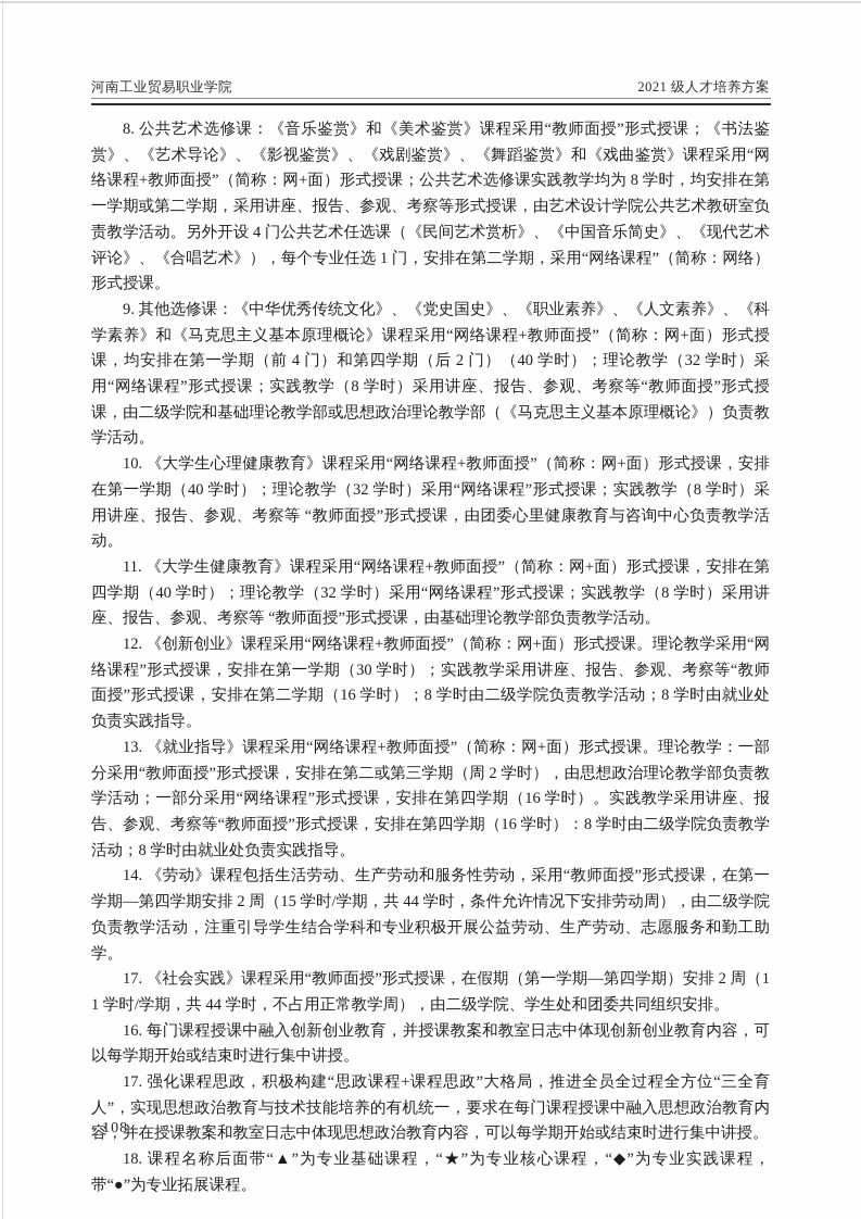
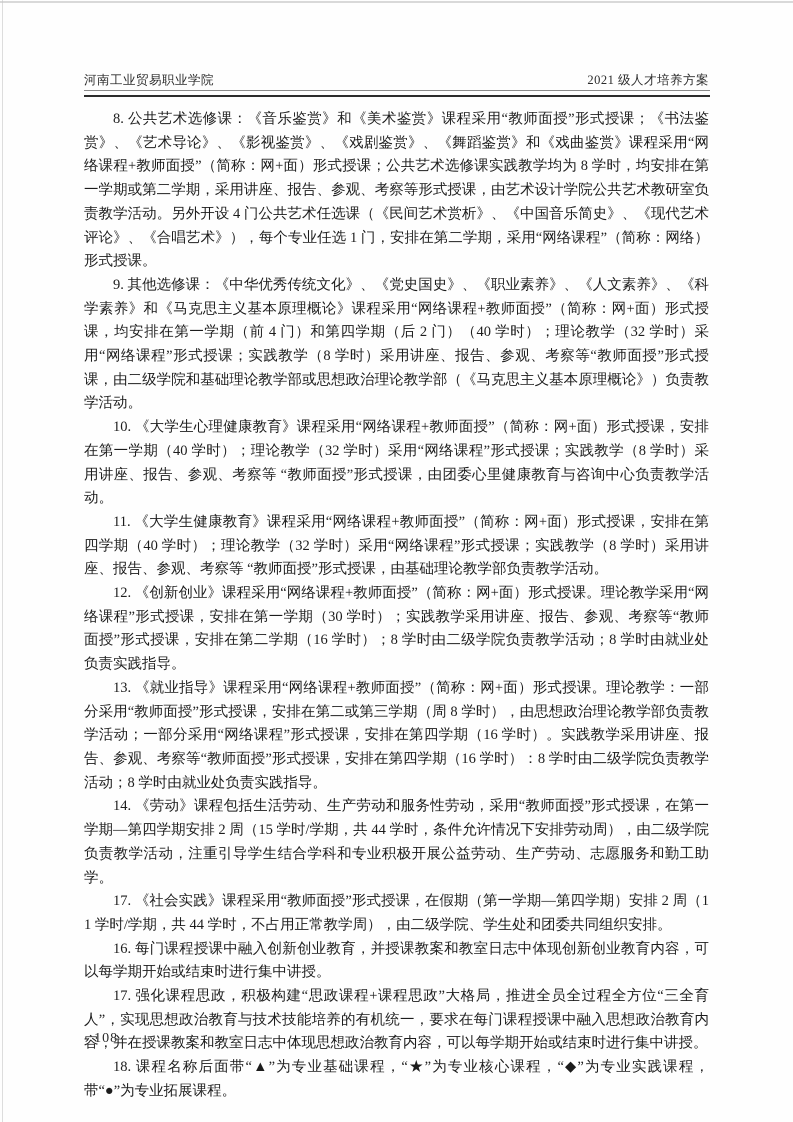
  河南工业贸易职业学院
  2021 级人才培养方案
  8. 公共艺术选修课：《音乐鉴赏》和《美术鉴赏》课程采用“教师面授”形式授课；《书法鉴赏》、《艺术导论》、《影视鉴赏》、《戏剧鉴赏》、《舞蹈鉴赏》和《戏曲鉴赏》课程采用“网络课程+教师面授”（简称：网+面）形式授课；公共艺术选修课实践教学均为 8 学时，均安排在第一学期或第二学期，采用讲座、报告、参观、考察等形式授课，由艺术设计学院公共艺术教研室负责教学活动。另外开设 4 门公共艺术任选课（《民间艺术赏析》、《中国音乐简史》、《现代艺术评论》、《合唱艺术》），每个专业任选 1 门，安排在第二学期，采用“网络课程”（简称：网络）形式授课。
  9. 其他选修课：《中华优秀传统文化》、《党史国史》、《职业素养》、《人文素养》、《科学素养》和《马克思主义基本原理概论》课程采用“网络课程+教师面授”（简称：网+面）形式授课，均安排在第一学期（前 4 门）和第四学期（后 2 门）（40 学时）；理论教学（32 学时）采用“网络课程”形式授课；实践教学（8 学时）采用讲座、报告、参观、考察等“教师面授”形式授课，由二级学院和基础理论教学部或思想政治理论教学部（《马克思主义基本原理概论》）负责教学活动。
  10. 《大学生心理健康教育》课程采用“网络课程+教师面授”（简称：网+面）形式授课，安排在第一学期（40 学时）；理论教学（32 学时）采用“网络课程”形式授课；实践教学（8 学时）采用讲座、报告、参观、考察等 “教师面授”形式授课，由团委心里健康教育与咨询中心负责教学活动。
  11. 《大学生健康教育》课程采用“网络课程+教师面授”（简称：网+面）形式授课，安排在第四学期（40 学时）；理论教学（32 学时）采用“网络课程”形式授课；实践教学（8 学时）采用讲座、报告、参观、考察等 “教师面授”形式授课，由基础理论教学部负责教学活动。
  12. 《创新创业》课程采用“网络课程+教师面授”（简称：网+面）形式授课。理论教学采用“网络课程”形式授课，安排在第一学期（30 学时）；实践教学采用讲座、报告、参观、考察等“教师面授”形式授课，安排在第二学期（16 学时）；8 学时由二级学院负责教学活动；8 学时由就业处负责实践指导。
- 13. 《就业指导》课程采用“网络课程+教师面授”（简称：网+面）形式授课。理论教学：一部分采用“教师面授”形式授课，安排在第二或第三学期（周 2 学时），由思想政治理论教学部负责教学活动；一部分采用“网络课程”形式授课，安排在第四学期（16 学时）。实践教学采用讲座、报告、参观、考察等“教师面授”形式授课，安排在第四学期（16 学时）：8 学时由二级学院负责教学活动；8 学时由就业处负责实践指导。
+ 13. 《就业指导》课程采用“网络课程+教师面授”（简称：网+面）形式授课。理论教学：一部分采用“教师面授”形式授课，安排在第二或第三学期（周 8 学时），由思想政治理论教学部负责教学活动；一部分采用“网络课程”形式授课，安排在第四学期（16 学时）。实践教学采用讲座、报告、参观、考察等“教师面授”形式授课，安排在第四学期（16 学时）：8 学时由二级学院负责教学活动；8 学时由就业处负责实践指导。
  14. 《劳动》课程包括生活劳动、生产劳动和服务性劳动，采用“教师面授”形式授课，在第一学期—第四学期安排 2 周（15 学时/学期，共 44 学时，条件允许情况下安排劳动周），由二级学院负责教学活动，注重引导学生结合学科和专业积极开展公益劳动、生产劳动、志愿服务和勤工助学。
  17. 《社会实践》课程采用“教师面授”形式授课，在假期（第一学期—第四学期）安排 2 周（11 学时/学期，共 44 学时，不占用正常教学周），由二级学院、学生处和团委共同组织安排。
  16. 每门课程授课中融入创新创业教育，并授课教案和教室日志中体现创新创业教育内容，可以每学期开始或结束时进行集中讲授。
  17. 强化课程思政，积极构建“思政课程+课程思政”大格局，推进全员全过程全方位“三全育人”，实现思想政治教育与技术技能培养的有机统一，要求在每门课程授课中融入思想政治教育内容，并在授课教案和教室日志中体现思想政治教育内容，可以每学期开始或结束时进行集中讲授。
  18. 课程名称后面带“▲”为专业基础课程，“★”为专业核心课程，“◆”为专业实践课程，带“●”为专业拓展课程。
  - 108 -
